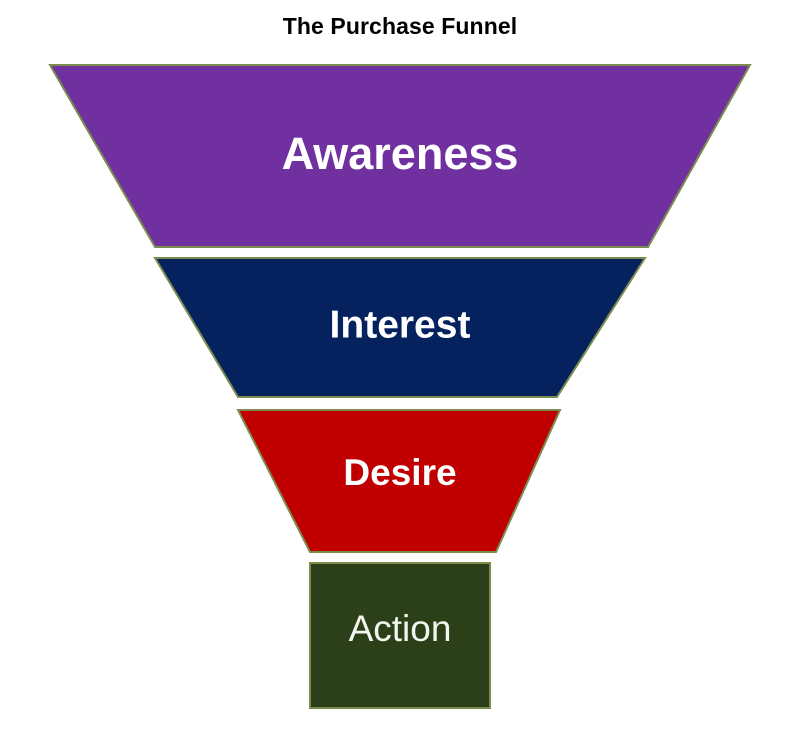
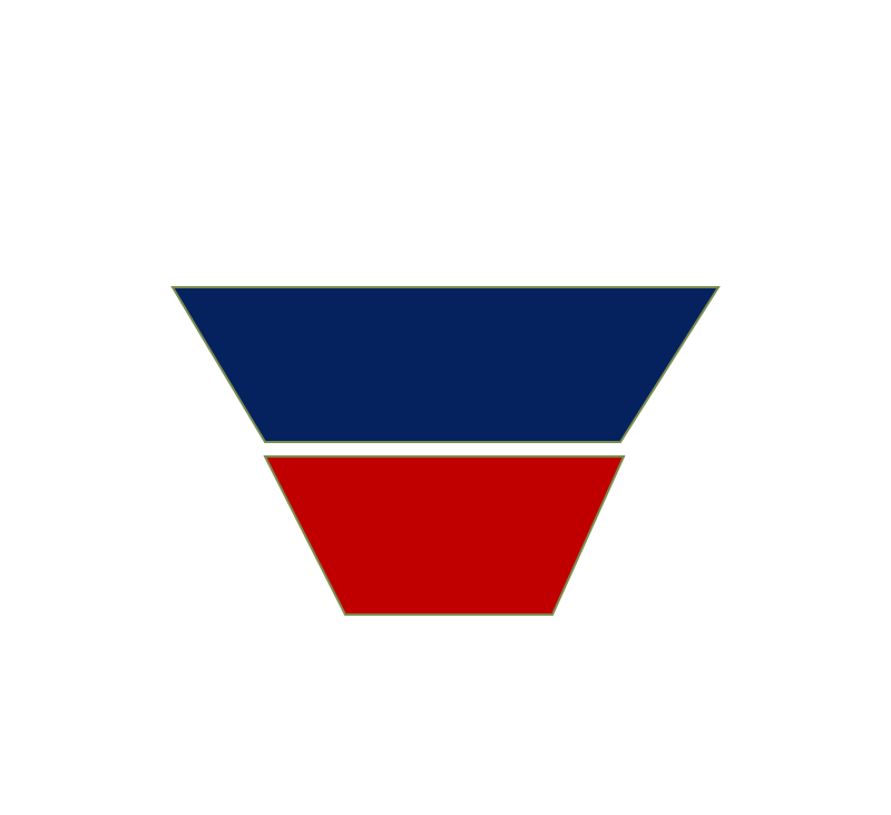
- The Purchase Funnel
- Awareness
- Interest
- Desire
- Action
